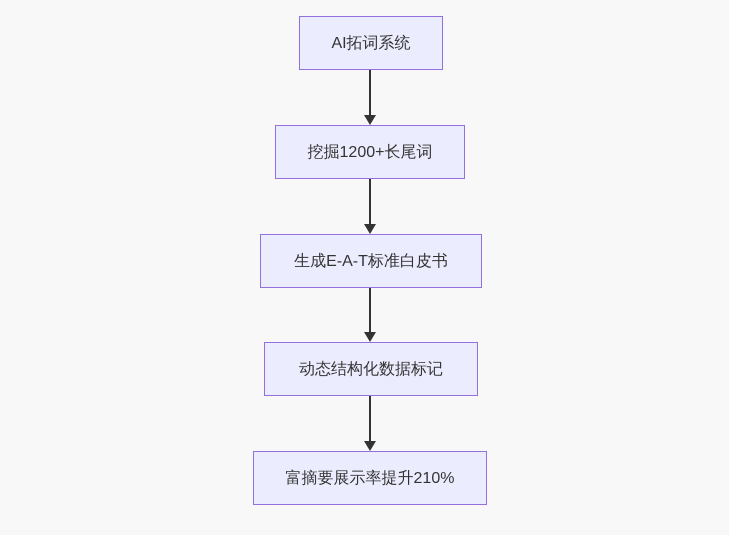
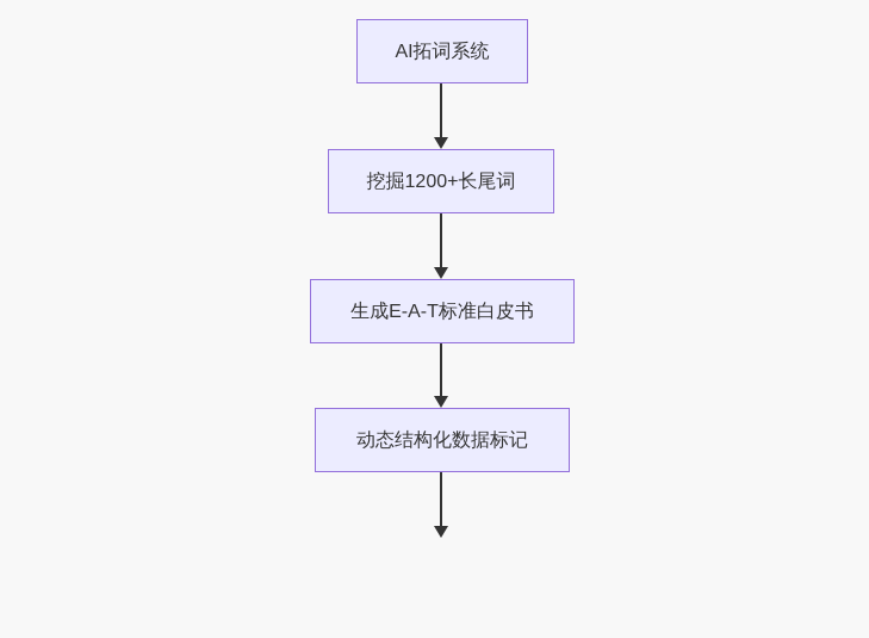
  AI拓词系统
  挖掘1200+长尾词
  生成E-A-T标准白皮书
  动态结构化数据标记
- 富摘要展示率提升210%
